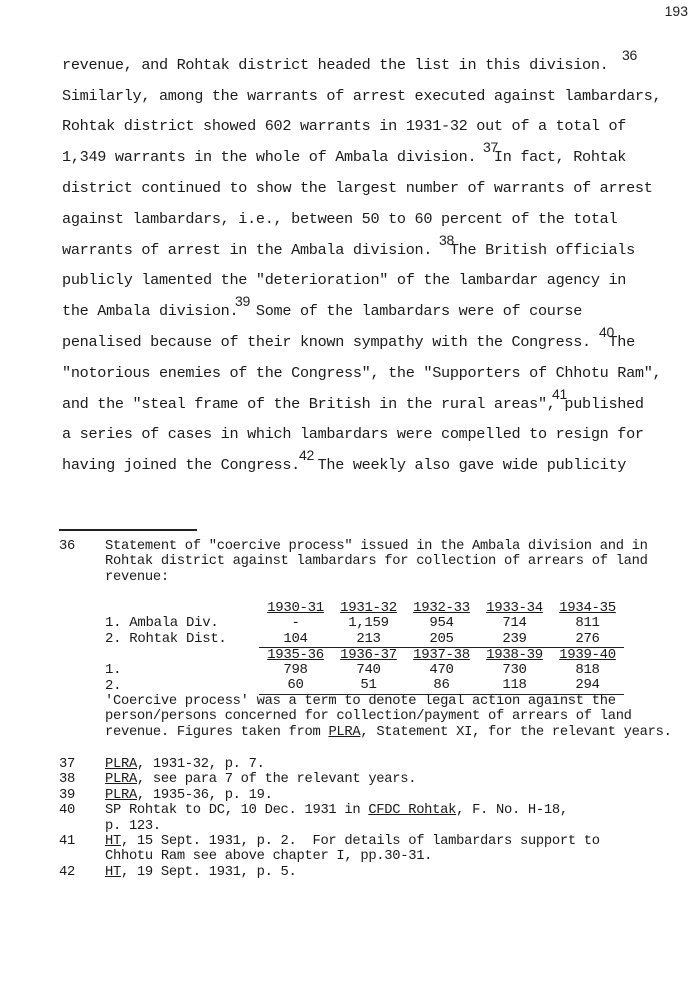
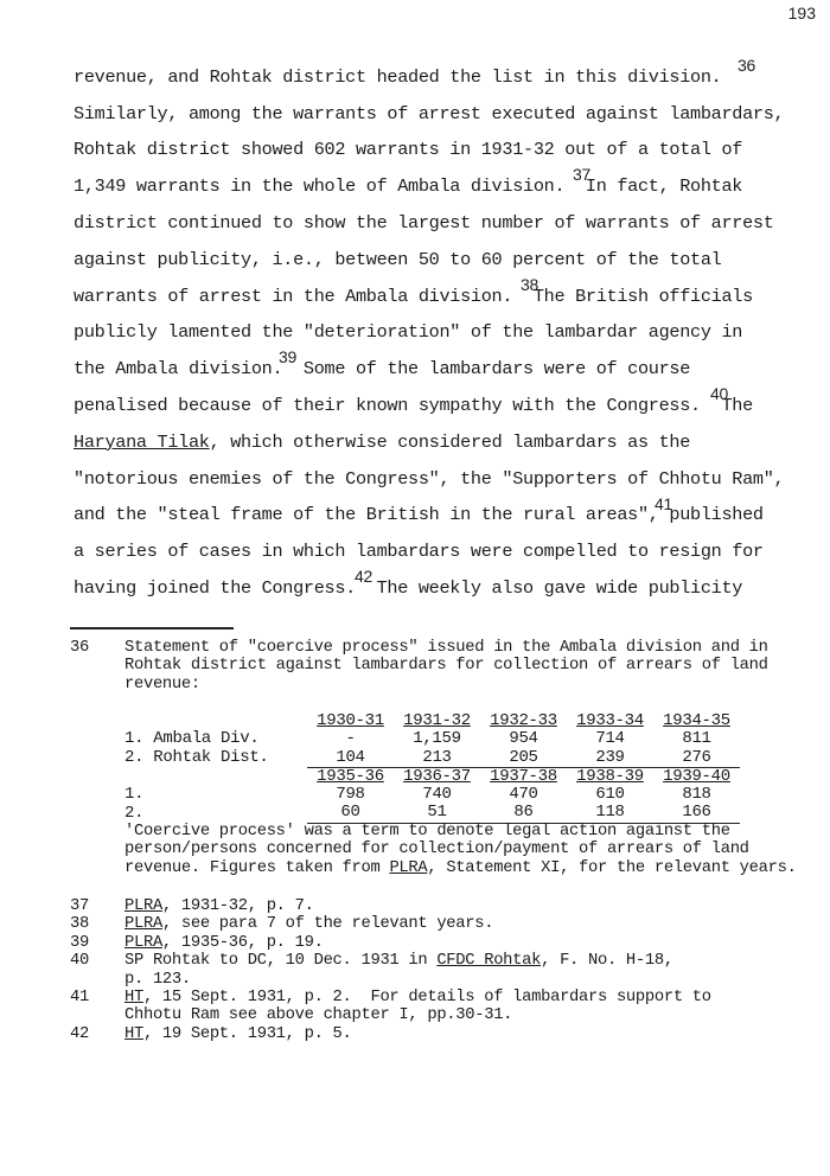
  193
  36
  revenue, and Rohtak district headed the list in this division.
  Similarly, among the warrants of arrest executed against lambardars,
  Rohtak district showed 602 warrants in 1931-32 out of a total of
  37
  1,349 warrants in the whole of Ambala division. In fact, Rohtak
  district continued to show the largest number of warrants of arrest
- against lambardars, i.e., between 50 to 60 percent of the total
+ against publicity, i.e., between 50 to 60 percent of the total
  38
  warrants of arrest in the Ambala division. The British officials
  publicly lamented the "deterioration" of the lambardar agency in
  39
  the Ambala division. Some of the lambardars were of course
  40
  penalised because of their known sympathy with the Congress. The
+ Haryana Tilak, which otherwise considered lambardars as the
  "notorious enemies of the Congress", the "Supporters of Chhotu Ram",
  41
  and the "steal frame of the British in the rural areas", published
  a series of cases in which lambardars were compelled to resign for
  42
  having joined the Congress. The weekly also gave wide publicity
  36
  Statement of "coercive process" issued in the Ambala division and in Rohtak district against lambardars for collection of arrears of land revenue:
  	1930-31	1931-32	1932-33	1933-34	1934-35
  1. Ambala Div.	-	1,159	954	714	811
  2. Rohtak Dist.	104	213	205	239	276
  	1935-36	1936-37	1937-38	1938-39	1939-40
- 1.	798	740	470	730	818
+ 1.	798	740	470	610	818
- 2.	60	51	86	118	294
+ 2.	60	51	86	118	166
  'Coercive process' was a term to denote legal action against the person/persons concerned for collection/payment of arrears of land revenue. Figures taken from PLRA, Statement XI, for the relevant years.
  37
  PLRA, 1931-32, p. 7.
  38
  PLRA, see para 7 of the relevant years.
  39
  PLRA, 1935-36, p. 19.
  40
  SP Rohtak to DC, 10 Dec. 1931 in CFDC Rohtak, F. No. H-18,
  p. 123.
  41
  HT, 15 Sept. 1931, p. 2. For details of lambardars support to
  Chhotu Ram see above chapter I, pp.30-31.
  42
  HT, 19 Sept. 1931, p. 5.
